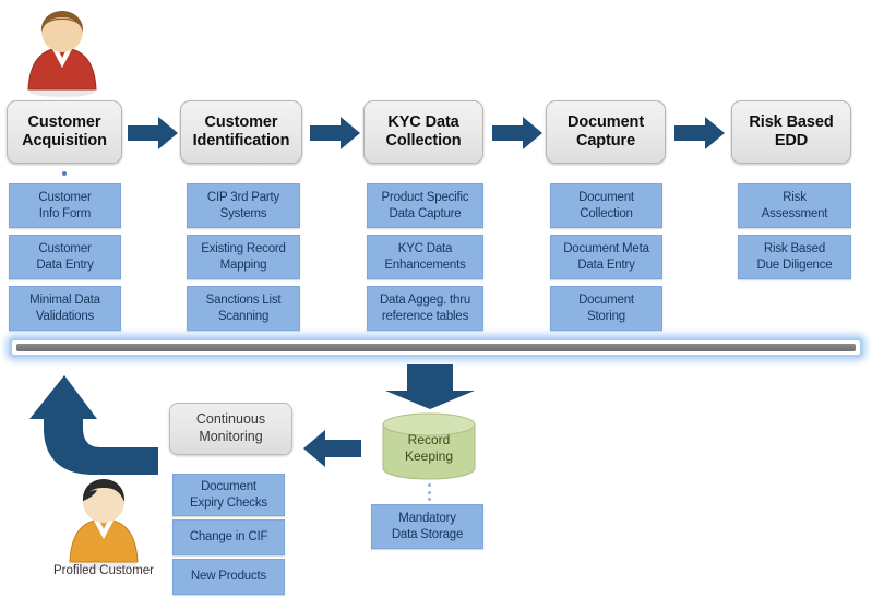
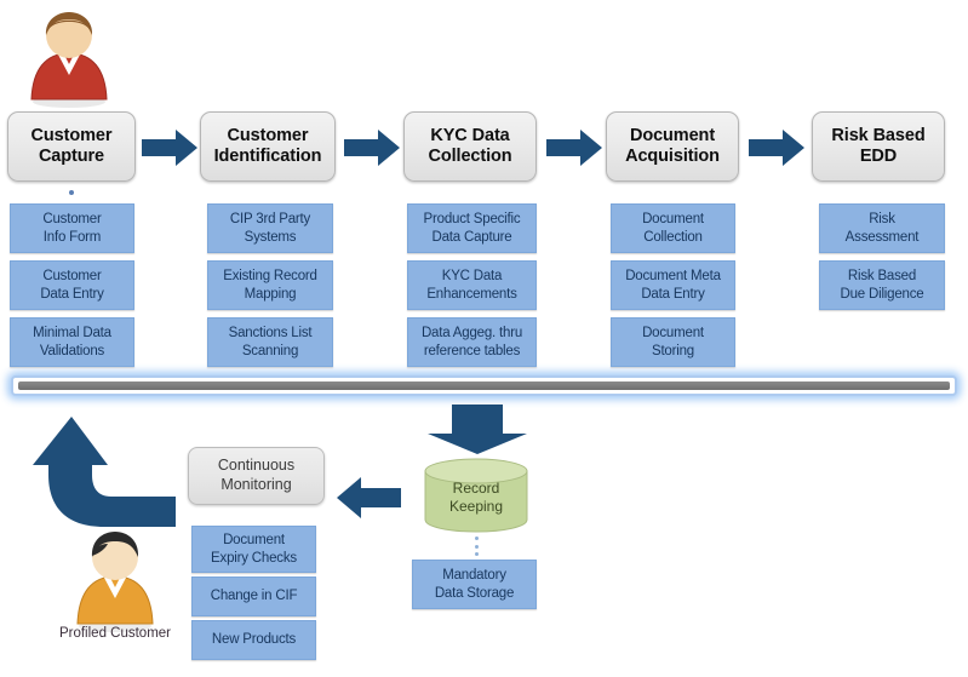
  Customer
- Acquisition
+ Capture
  Customer
  Identification
  KYC Data
  Collection
  Document
- Capture
+ Acquisition
  Risk Based
  EDD
  Customer
  Info Form
  Customer
  Data Entry
  Minimal Data
  Validations
  CIP 3rd Party
  Systems
  Existing Record
  Mapping
  Sanctions List
  Scanning
  Product Specific
  Data Capture
  KYC Data
  Enhancements
  Data Aggeg. thru
  reference tables
  Document
  Collection
  Document Meta
  Data Entry
  Document
  Storing
  Risk
  Assessment
  Risk Based
  Due Diligence
  Record
  Keeping
  Mandatory
  Data Storage
  Continuous Monitoring
  Document
  Expiry Checks
  Change in CIF
  New Products
  Profiled Customer
